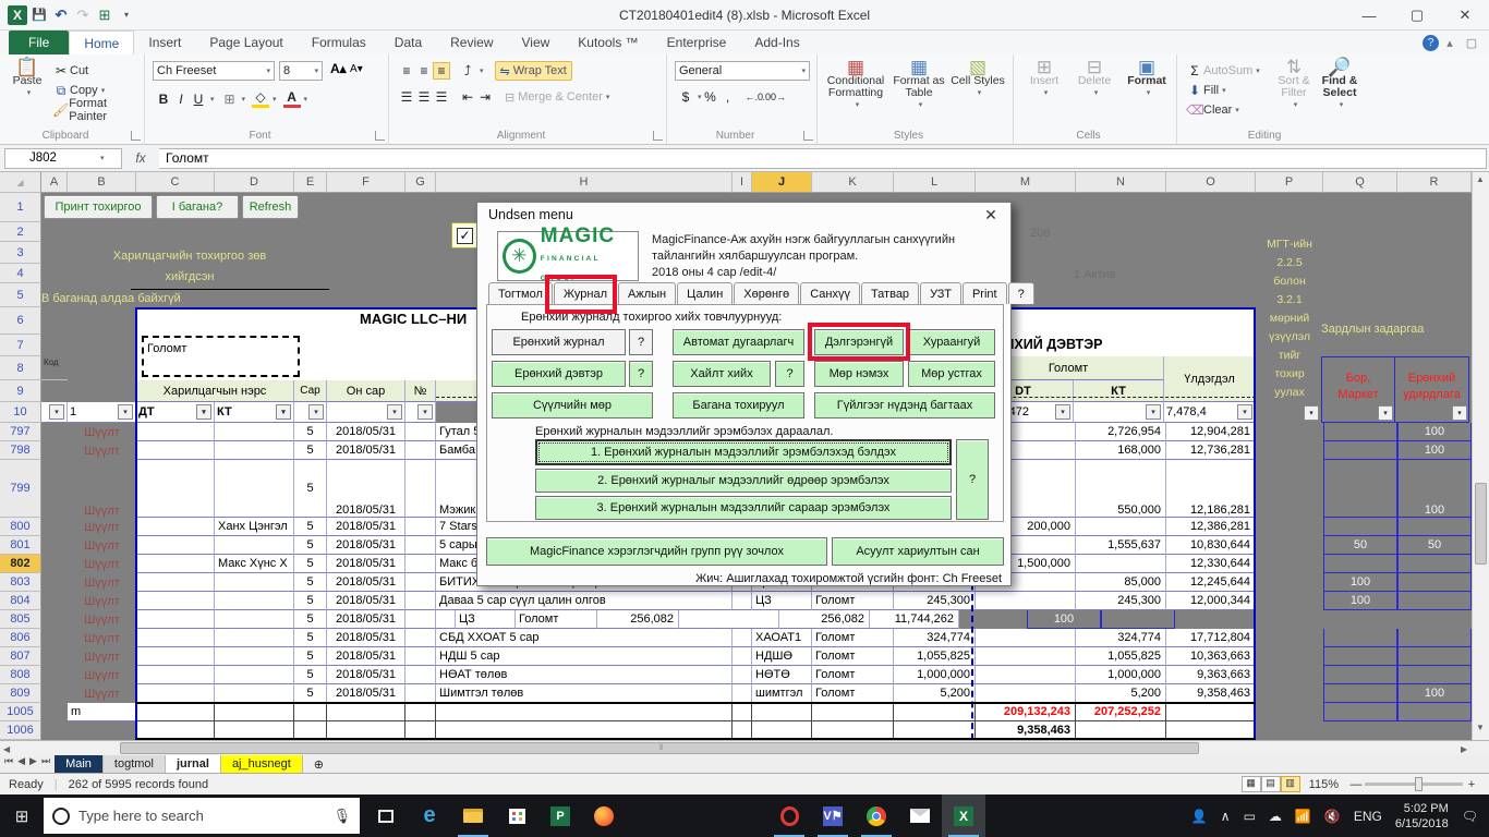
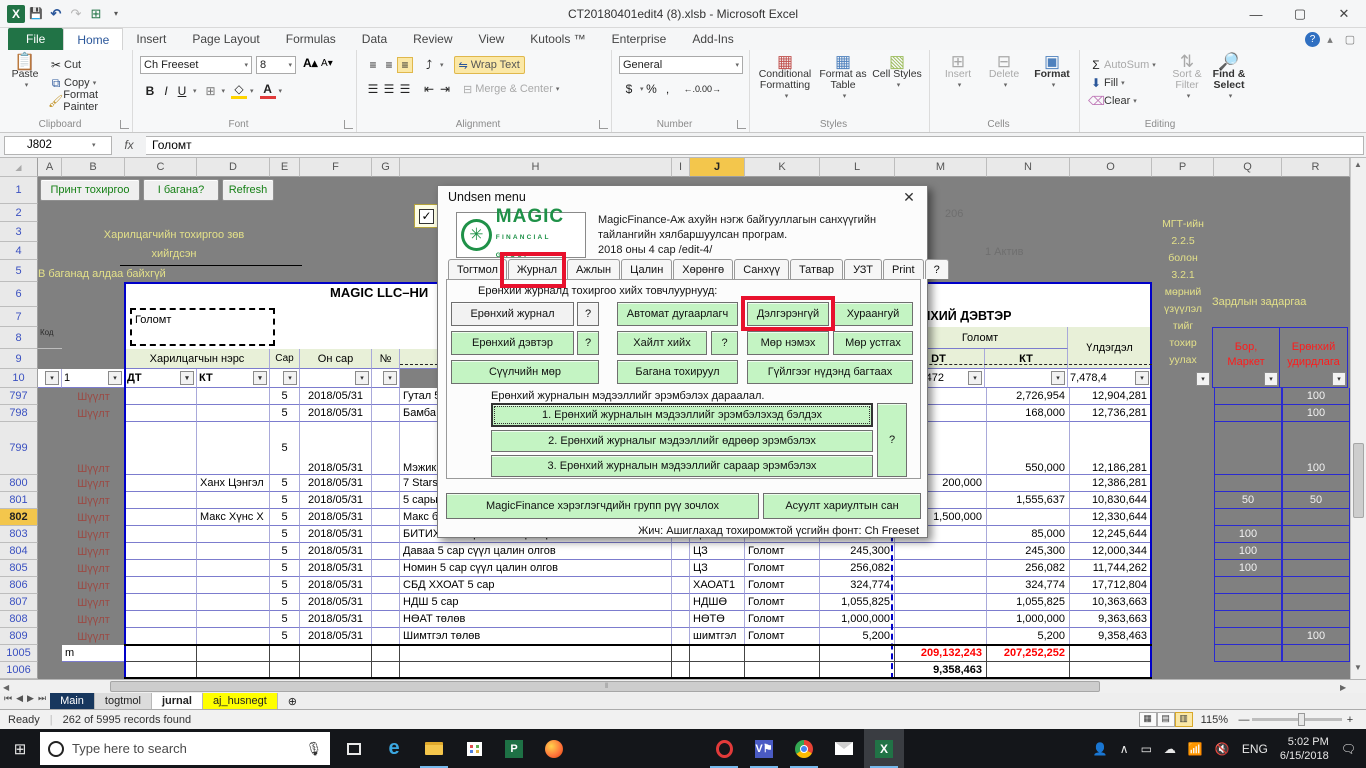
  X
  💾
  ↶
  ↷
  ⊞
  ▾
  CT20180401edit4 (8).xlsb - Microsoft Excel
  —
  ▢
  ✕
  File
  Home
  Insert
  Page Layout
  Formulas
  Data
  Review
  View
  Kutools ™
  Enterprise
  Add-Ins
  ?
  ▴
  ▢
  📋
  Paste
  ✂
  Cut
  ⧉
  Copy
  🖌
  Format Painter
  Clipboard
  Ch Freeset
  8
  A▴
  A▾
  B
  I
  U
  ⊞
  ◇
  A
  Font
  ≡
  ≡
  ≡
  ⤴
  ⇋
  Wrap Text
  ☰
  ☰
  ☰
  ⇤
  ⇥
  ⊟
  Merge & Center
  Alignment
  General
  $
  %
  ,
  ←.0
  .00→
  Number
  ▦
  Conditional Formatting
  ▦
  Format as Table
  ▧
  Cell Styles
  Styles
  ⊞
  Insert
  ⊟
  Delete
  ▣
  Format
  Cells
  Σ
  AutoSum
  ⬇
  Fill
  ⌫
  Clear
  ⇅
  Sort & Filter
  🔎
  Find & Select
  Editing
  J802
  fx
  Голомт
  ◢
  A
  B
  C
  D
  E
  F
  G
  H
  I
  J
  K
  L
  M
  N
  O
  P
  Q
  R
  1
  2
  3
  4
  5
  6
  7
  8
  9
  10
  Принт тохиргоо
  I багана?
  Refresh
  ✓
  Харилцагчийн тохиргоо зөв
  хийгдсэн
  B баганад алдаа байхгүй
  MAGIC LLC–НИ
  Голомт
  Код
  Харилцагчын нэрс
  Сар
  Он сар
  №
  Голомт
  Үлдэгдэл
  DT
  КТ
  1
  ДТ
  КТ
  7,478,4
  МГТ-ийн
  2.2.5
  болон
  3.2.1
  мөрний
  үзүүлэл
  тийг
  тохир
  уулах
  Зардлын задаргаа
  Бор,
  Маркет
  Ерөнхий
  удирдлага
  797
  Шүүлт
  5
  2018/05/31
  Гутал
  2,726,954
  12,904,281
  100
  798
  Шүүлт
  5
  2018/05/31
  Бамба
  168,000
  12,736,281
  100
  799
  Шүүлт
  5
  2018/05/31
  Мэжик
  550,000
  12,186,281
  100
  800
  Шүүлт
  Ханх Цэнгэл
  5
  2018/05/31
  7 Stars
  200,000
  12,386,281
  801
  Шүүлт
  5
  2018/05/31
  5 сары
  1,555,637
  10,830,644
  50
  50
  802
  Шүүлт
  Макс Хүнс Х
  5
  2018/05/31
  Макс б
  1,500,000
  12,330,644
  803
  Шүүлт
  5
  2018/05/31
  85,000
  12,245,644
  100
  804
  Шүүлт
  5
  2018/05/31
  Даваа 5 сар сүүл цалин олгов
  ЦЗ
  Голомт
  245,300
  245,300
  12,000,344
  100
  805
  Шүүлт
  5
  2018/05/31
+ Номин 5 сар сүүл цалин олгов
  ЦЗ
  Голомт
  256,082
  256,082
  11,744,262
  100
  806
  Шүүлт
  5
  2018/05/31
  СБД ХХОАТ 5 сар
  ХАОАТ1
  Голомт
  324,774
  324,774
  17,712,804
  807
  Шүүлт
  5
  2018/05/31
  НДШ 5 сар
  НДШӨ
  Голомт
  1,055,825
  1,055,825
  10,363,663
  808
  Шүүлт
  5
  2018/05/31
  НӨАТ төлөв
  НӨТӨ
  Голомт
  1,000,000
  1,000,000
  9,363,663
  809
  Шүүлт
  5
  2018/05/31
  Шимтгэл төлөв
  шимтгэл
  Голомт
  5,200
  5,200
  9,358,463
  100
  1005
  m
  209,132,243
  207,252,252
  1006
  9,358,463
  ▲
  ▼
  ◀
  ▶
  ⏮
  ◀
  ▶
  ⏭
  Main
  togtmol
  jurnal
  aj_husnegt
  ⊕
  Ready
  |
  262 of 5995 records found
  ▦
  ▤
  ▥
  115%
  —
  +
  ⊞
  Type here to search
  🎙
  e
  P
  V⚑
  X
  👤
  ∧
  ▭
  ☁
  📶
  🔇
  ENG
  5:02 PM
  6/15/2018
  🗨
  Undsen menu
  ✕
  ✳
  MAGIC
  MagicFinance-Аж ахуйн нэгж байгууллагын санхүүгийн
  тайлангийн хялбаршуулсан програм.
  2018 оны 4 сар /edit-4/
  Тогтмол
  Журнал
  Ажлын
  Цалин
  Хөрөнгө
  Санхүү
  Татвар
  УЗТ
  Print
  ?
  Ерөнхий журналд тохиргоо хийх товчлуурнууд:
  Ерөнхий журнал
  ?
  Автомат дугаарлагч
  Дэлгэрэнгүй
  Хураангуй
  Ерөнхий дэвтэр
  ?
  Хайлт хийх
  ?
  Мөр нэмэх
  Мөр устгах
  Сүүлчийн мөр
  Багана тохируул
  Гүйлгээг нүдэнд багтаах
  Ерөнхий журналын мэдээллийг эрэмбэлэх дараалал.
  1. Ерөнхий журналын мэдээллийг эрэмбэлэхэд бэлдэх
  2. Ерөнхий журналыг мэдээллийг өдрөөр эрэмбэлэх
  3. Ерөнхий журналын мэдээллийг сараар эрэмбэлэх
  ?
  MagicFinance хэрэглэгчдийн групп рүү зочлох
  Асуулт хариултын сан
  Жич: Ашиглахад тохиромжтой үсгийн фонт: Ch Freeset
